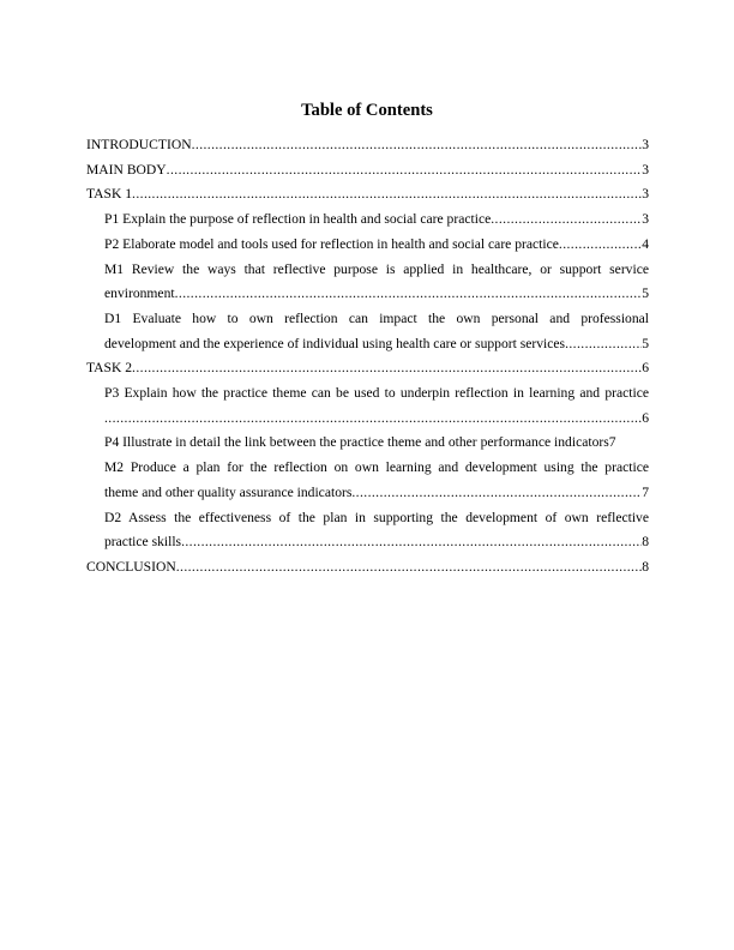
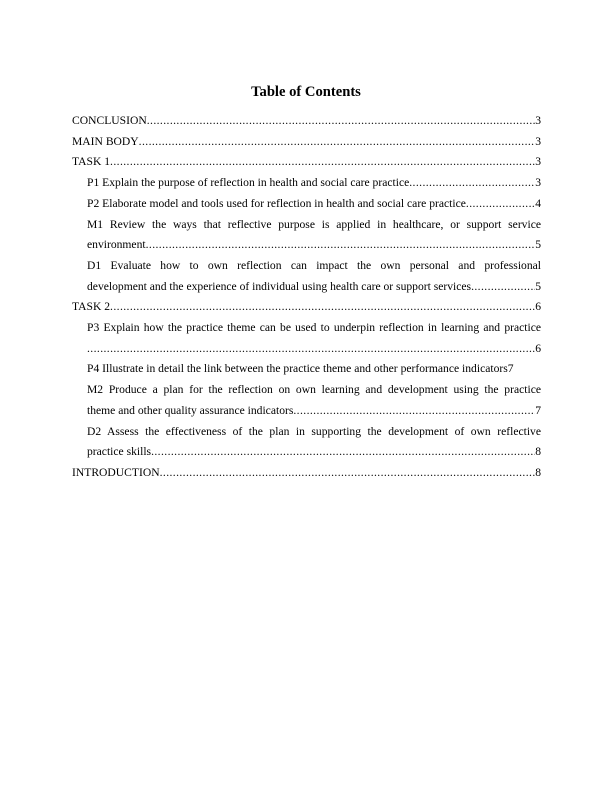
  Table of Contents
- INTRODUCTION
+ CONCLUSION
  3
  MAIN BODY
  3
  TASK 1
  3
  P1 Explain the purpose of reflection in health and social care practice
  3
  P2 Elaborate model and tools used for reflection in health and social care practice
  4
  M1 Review the ways that reflective purpose is applied in healthcare, or support service
  environment
  5
  D1 Evaluate how to own reflection can impact the own personal and professional
  development and the experience of individual using health care or support services
  5
  TASK 2
  6
  P3 Explain how the practice theme can be used to underpin reflection in learning and practice
  6
  P4 Illustrate in detail the link between the practice theme and other performance indicators
  7
  M2 Produce a plan for the reflection on own learning and development using the practice
  theme and other quality assurance indicators
  7
  D2 Assess the effectiveness of the plan in supporting the development of own reflective
  practice skills
  8
- CONCLUSION
+ INTRODUCTION
  8
